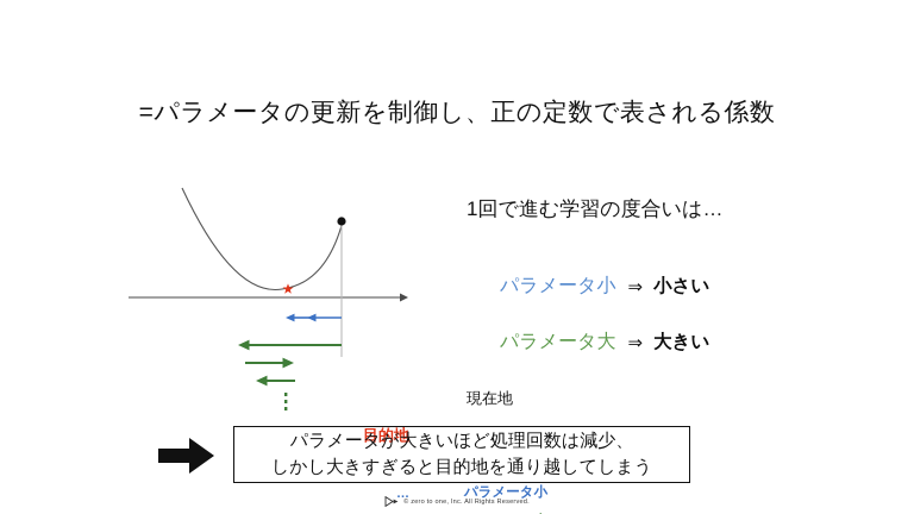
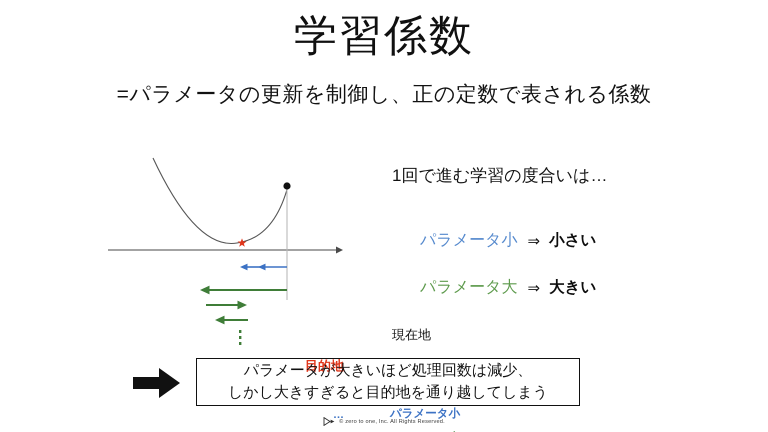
+ 学習係数
  =パラメータの更新を制御し、正の定数で表される係数
  現在地
  目的地
  …
  パラメータ小
  1回で進む学習の度合いは…
  パラメータ小
  ⇒
  小さい
  パラメータ大
  ⇒
  大きい
  パラメータが大きいほど処理回数は減少、
  しかし大きすぎると目的地を通り越してしまう
